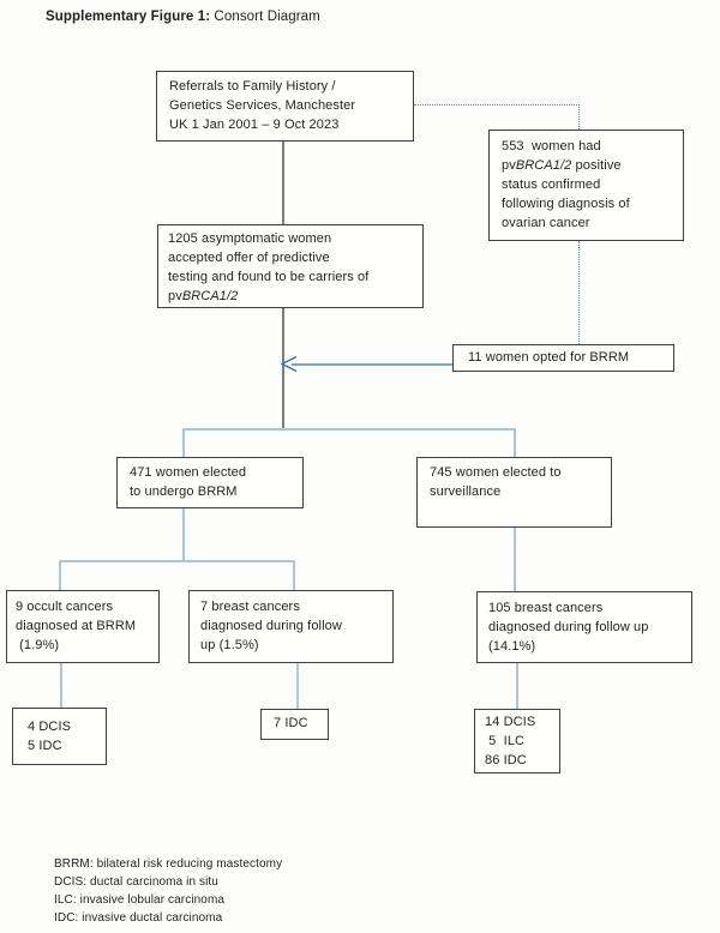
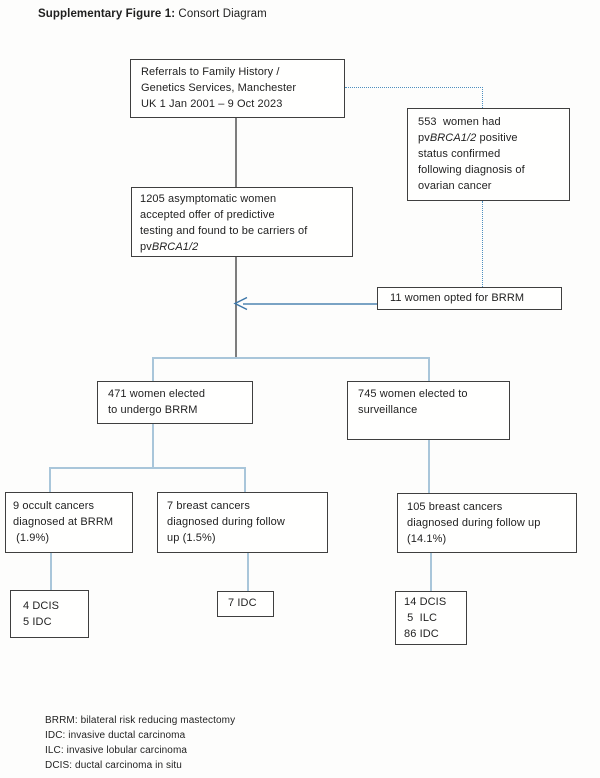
  Supplementary Figure 1: Consort Diagram
  Referrals to Family History /
  Genetics Services, Manchester
  UK 1 Jan 2001 – 9 Oct 2023
  553 women had
  pvBRCA1/2 positive
  status confirmed
  following diagnosis of
  ovarian cancer
  1205 asymptomatic women
  accepted offer of predictive
  testing and found to be carriers of
  pvBRCA1/2
  11 women opted for BRRM
  471 women elected
  to undergo BRRM
  745 women elected to
  surveillance
  9 occult cancers
  diagnosed at BRRM
  (1.9%)
  7 breast cancers
  diagnosed during follow
  up (1.5%)
  105 breast cancers
  diagnosed during follow up
  (14.1%)
  4 DCIS
  5 IDC
  7 IDC
  14 DCIS
  5 ILC
  86 IDC
  BRRM: bilateral risk reducing mastectomy
- DCIS: ductal carcinoma in situ
+ IDC: invasive ductal carcinoma
  ILC: invasive lobular carcinoma
- IDC: invasive ductal carcinoma
+ DCIS: ductal carcinoma in situ
